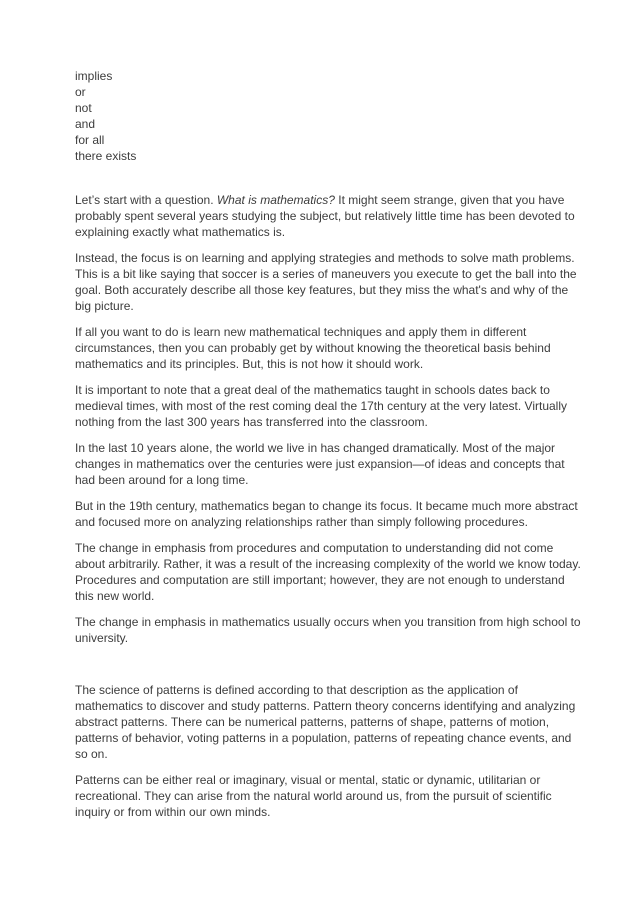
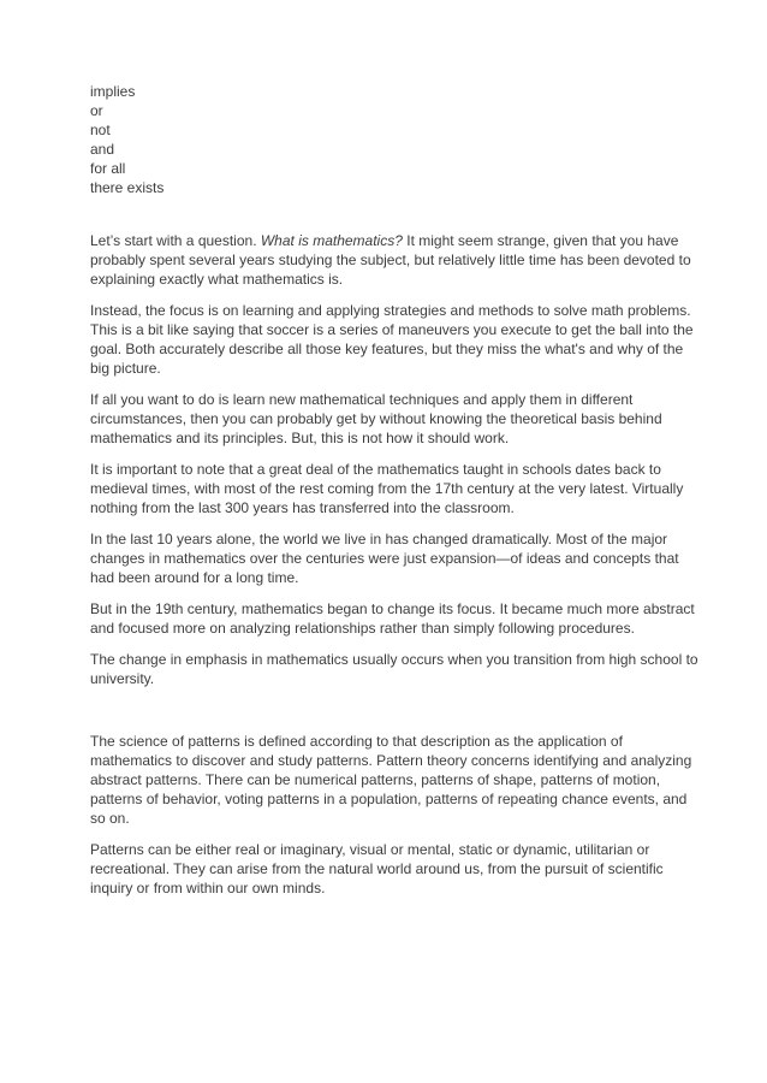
  implies
  or
  not
  and
  for all
  there exists
  Let’s start with a question. What is mathematics? It might seem strange, given that you have probably spent several years studying the subject, but relatively little time has been devoted to explaining exactly what mathematics is.
  Instead, the focus is on learning and applying strategies and methods to solve math problems. This is a bit like saying that soccer is a series of maneuvers you execute to get the ball into the goal. Both accurately describe all those key features, but they miss the what's and why of the big picture.
  If all you want to do is learn new mathematical techniques and apply them in different circumstances, then you can probably get by without knowing the theoretical basis behind mathematics and its principles. But, this is not how it should work.
- It is important to note that a great deal of the mathematics taught in schools dates back to medieval times, with most of the rest coming deal the 17th century at the very latest. Virtually nothing from the last 300 years has transferred into the classroom.
+ It is important to note that a great deal of the mathematics taught in schools dates back to medieval times, with most of the rest coming from the 17th century at the very latest. Virtually nothing from the last 300 years has transferred into the classroom.
  In the last 10 years alone, the world we live in has changed dramatically. Most of the major changes in mathematics over the centuries were just expansion—of ideas and concepts that had been around for a long time.
  But in the 19th century, mathematics began to change its focus. It became much more abstract and focused more on analyzing relationships rather than simply following procedures.
- The change in emphasis from procedures and computation to understanding did not come about arbitrarily. Rather, it was a result of the increasing complexity of the world we know today. Procedures and computation are still important; however, they are not enough to understand this new world.
  The change in emphasis in mathematics usually occurs when you transition from high school to university.
  The science of patterns is defined according to that description as the application of mathematics to discover and study patterns. Pattern theory concerns identifying and analyzing abstract patterns. There can be numerical patterns, patterns of shape, patterns of motion, patterns of behavior, voting patterns in a population, patterns of repeating chance events, and so on.
  Patterns can be either real or imaginary, visual or mental, static or dynamic, utilitarian or recreational. They can arise from the natural world around us, from the pursuit of scientific inquiry or from within our own minds.
